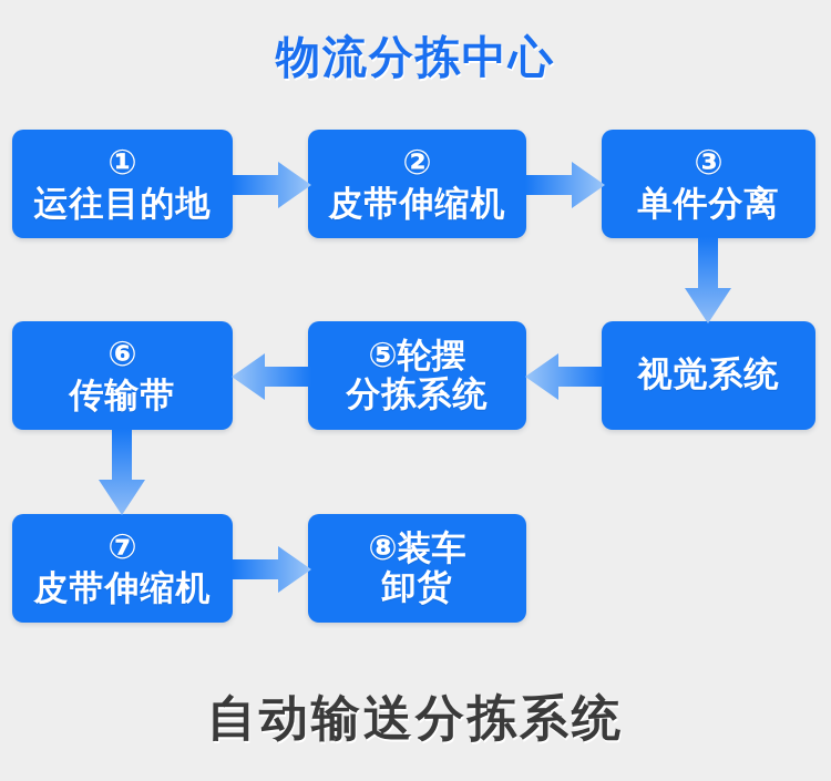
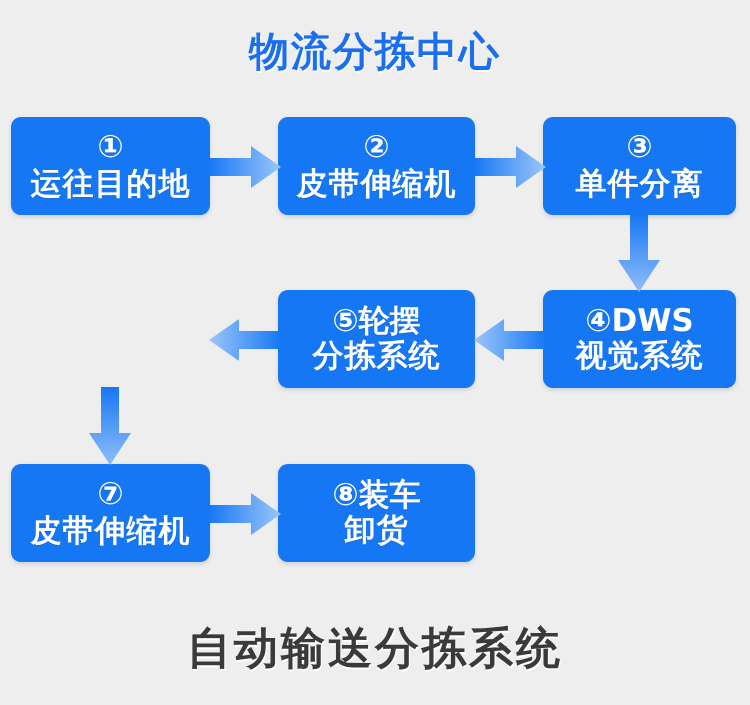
  物流分拣中心
  ①
  运往目的地
  ②
  皮带伸缩机
  ③
  单件分离
- ⑥
- 传输带
  ⑤轮摆
  分拣系统
+ ④DWS
  视觉系统
  ⑦
  皮带伸缩机
  ⑧装车
  卸货
  自动输送分拣系统
